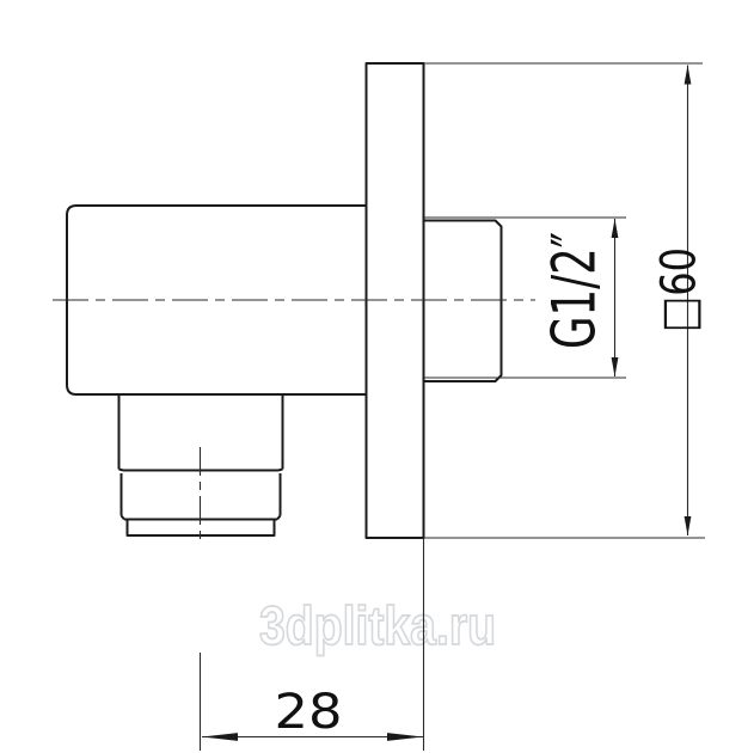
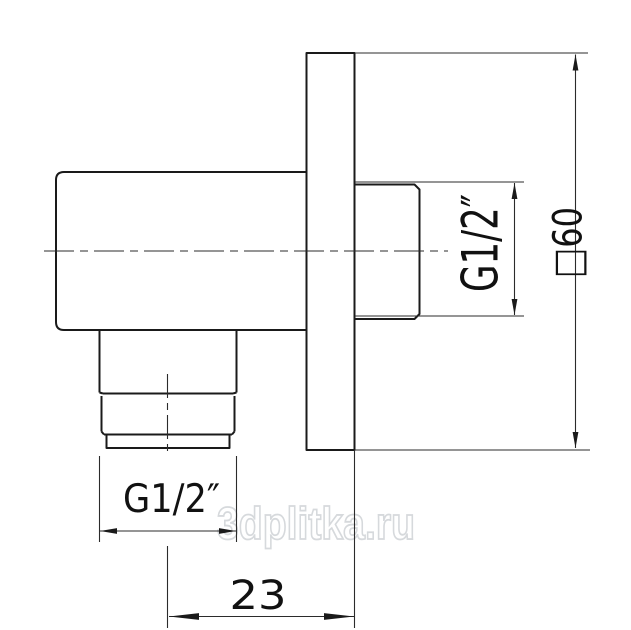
  3dplitk.ru
+ G1/2″
- 28
+ 23
